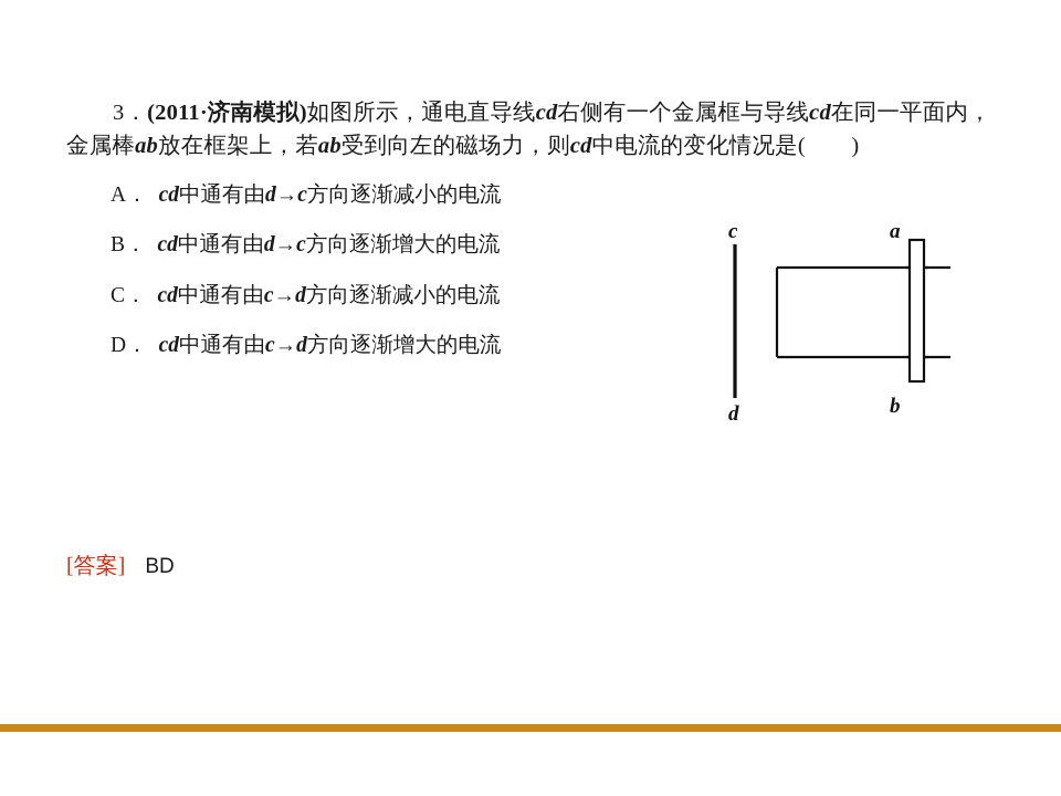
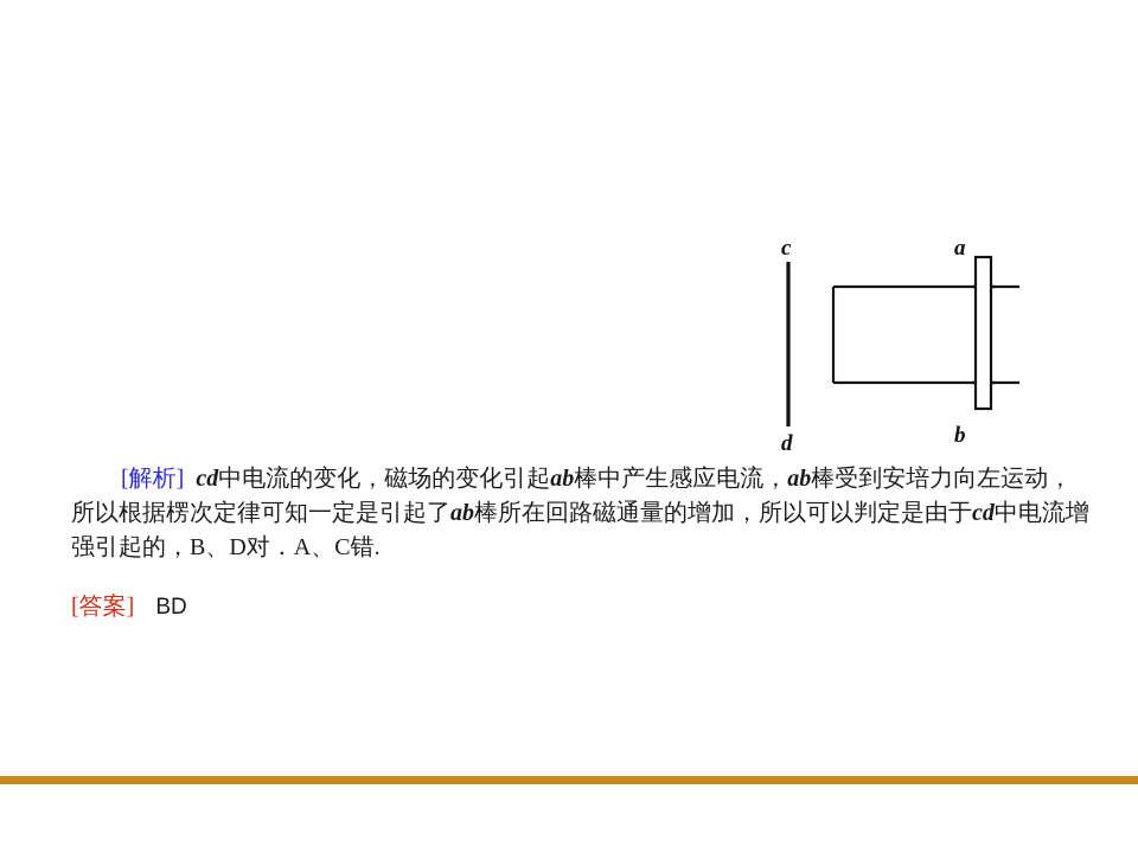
- 3．(2011·济南模拟)如图所示，通电直导线cd右侧有一个金属框与导线cd在同一平面内，金属棒ab放在框架上，若ab受到向左的磁场力，则cd中电流的变化情况是( )
- A． cd中通有由d→c方向逐渐减小的电流
- B． cd中通有由d→c方向逐渐增大的电流
- C． cd中通有由c→d方向逐渐减小的电流
- D． cd中通有由c→d方向逐渐增大的电流
  c
  d
  a
  b
+ [解析] cd中电流的变化，磁场的变化引起ab棒中产生感应电流，ab棒受到安培力向左运动，所以根据楞次定律可知一定是引起了ab棒所在回路磁通量的增加，所以可以判定是由于cd中电流增强引起的，B、D对．A、C错.
  [答案] BD
